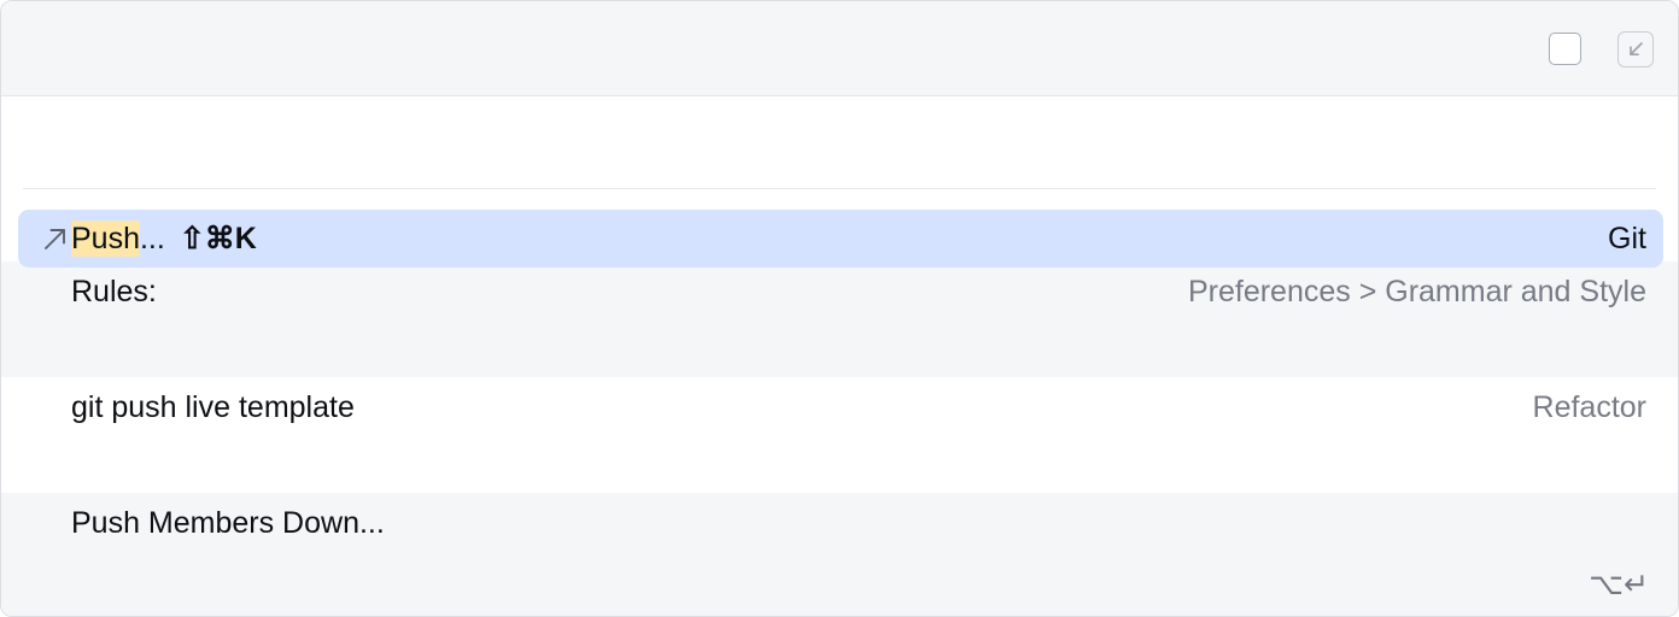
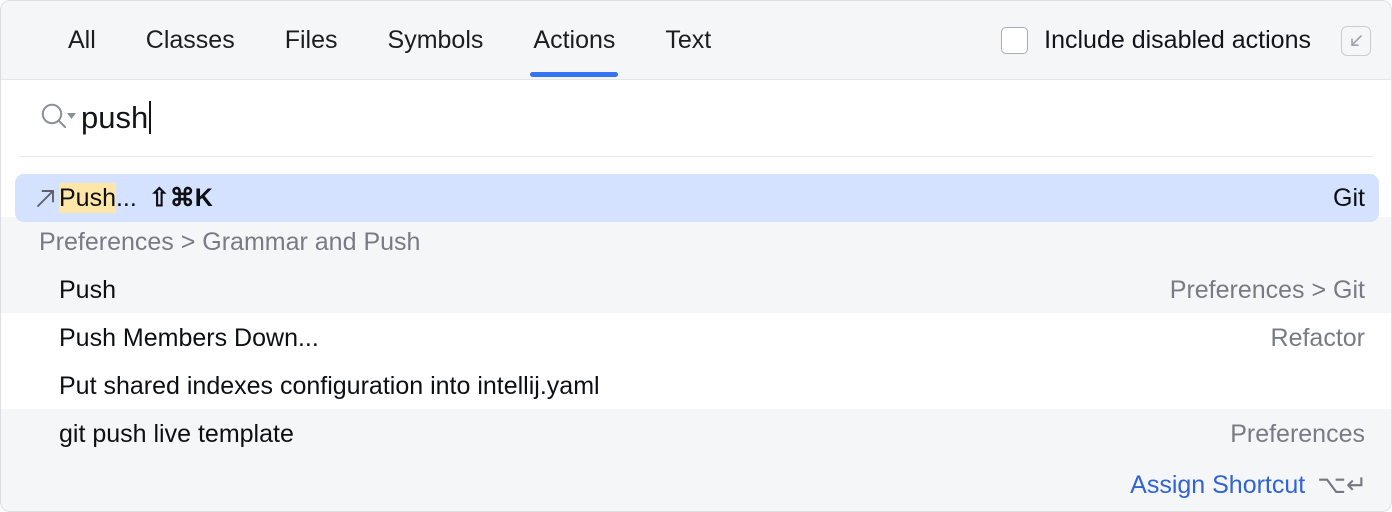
+ All
+ Classes
+ Files
+ Symbols
+ Actions
+ Text
+ Include disabled actions
+ push
  Push...
  ⇧⌘K
  Git
- Rules:
- Preferences > Grammar and Style
+ Preferences > Grammar and Push
+ Push
+ Preferences > Git
- git push live template
+ Push Members Down...
  Refactor
+ Put shared indexes configuration into intellij.yaml
- Push Members Down...
+ git push live template
+ Preferences
+ Assign Shortcut
  ⌥↵
